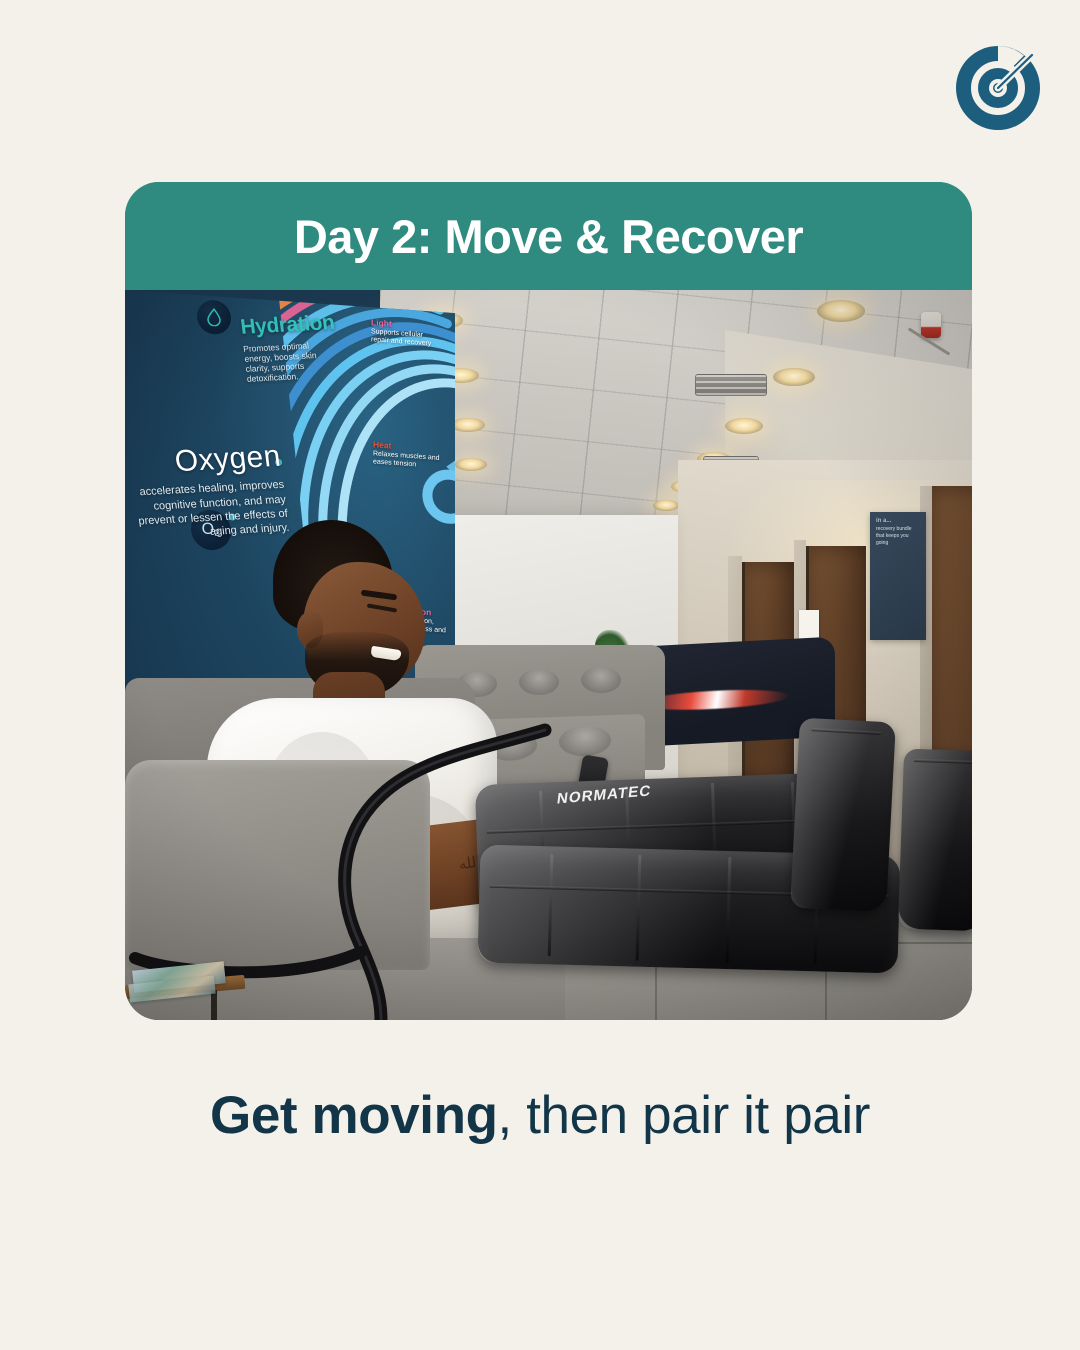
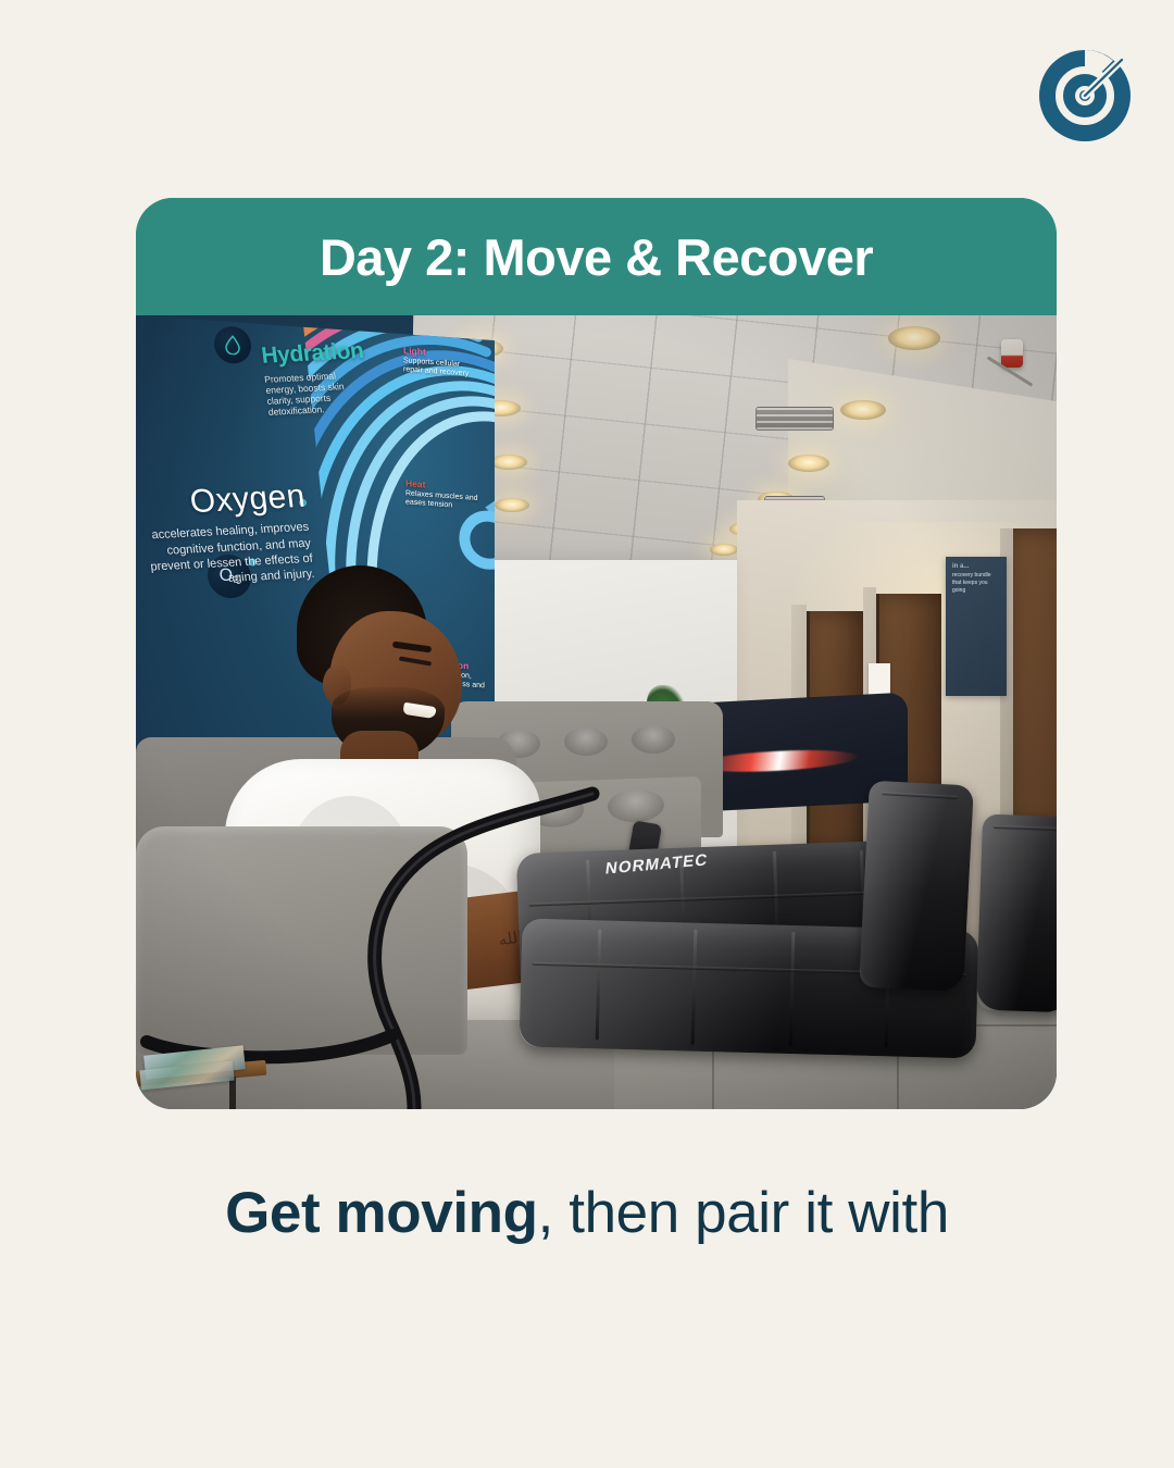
  Day 2: Move & Recover
- Get moving, then pair it pair
+ Get moving, then pair it with
